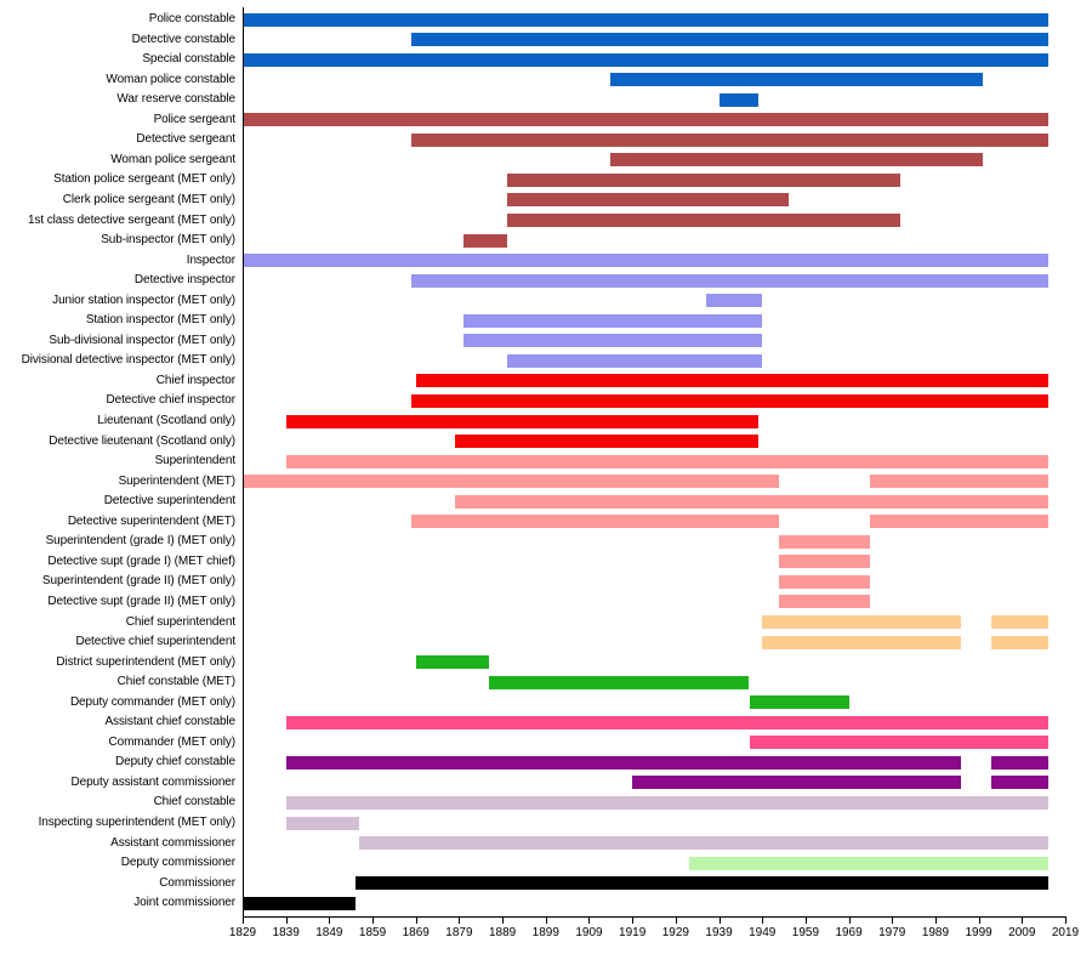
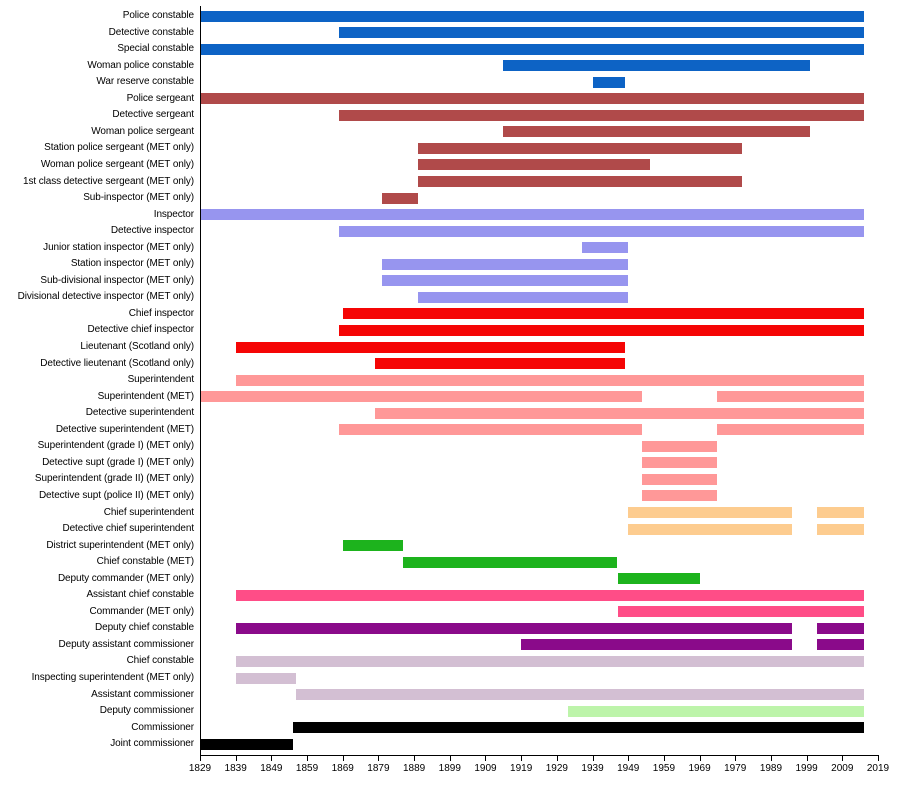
  Police constable
  Detective constable
  Special constable
  Woman police constable
  War reserve constable
  Police sergeant
  Detective sergeant
  Woman police sergeant
  Station police sergeant (MET only)
- Clerk police sergeant (MET only)
+ Woman police sergeant (MET only)
  1st class detective sergeant (MET only)
  Sub-inspector (MET only)
  Inspector
  Detective inspector
  Junior station inspector (MET only)
  Station inspector (MET only)
  Sub-divisional inspector (MET only)
  Divisional detective inspector (MET only)
  Chief inspector
  Detective chief inspector
  Lieutenant (Scotland only)
  Detective lieutenant (Scotland only)
  Superintendent
  Superintendent (MET)
  Detective superintendent
  Detective superintendent (MET)
  Superintendent (grade I) (MET only)
- Detective supt (grade I) (MET chief)
+ Detective supt (grade I) (MET only)
  Superintendent (grade II) (MET only)
- Detective supt (grade II) (MET only)
+ Detective supt (police II) (MET only)
  Chief superintendent
  Detective chief superintendent
  District superintendent (MET only)
  Chief constable (MET)
  Deputy commander (MET only)
  Assistant chief constable
  Commander (MET only)
  Deputy chief constable
  Deputy assistant commissioner
  Chief constable
  Inspecting superintendent (MET only)
  Assistant commissioner
  Deputy commissioner
  Commissioner
  Joint commissioner
  1829
  1839
  1849
  1859
  1869
  1879
  1889
  1899
  1909
  1919
  1929
  1939
  1949
  1959
  1969
  1979
  1989
  1999
  2009
  2019
